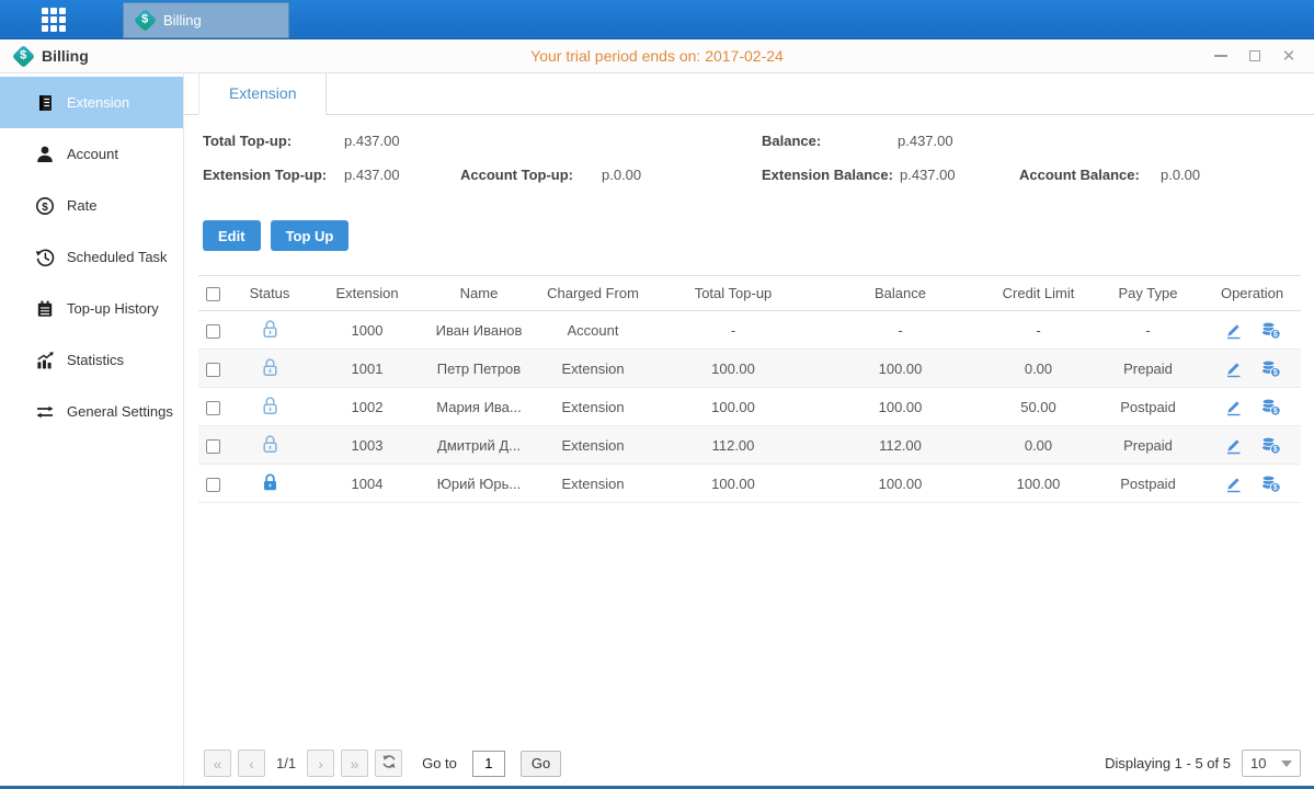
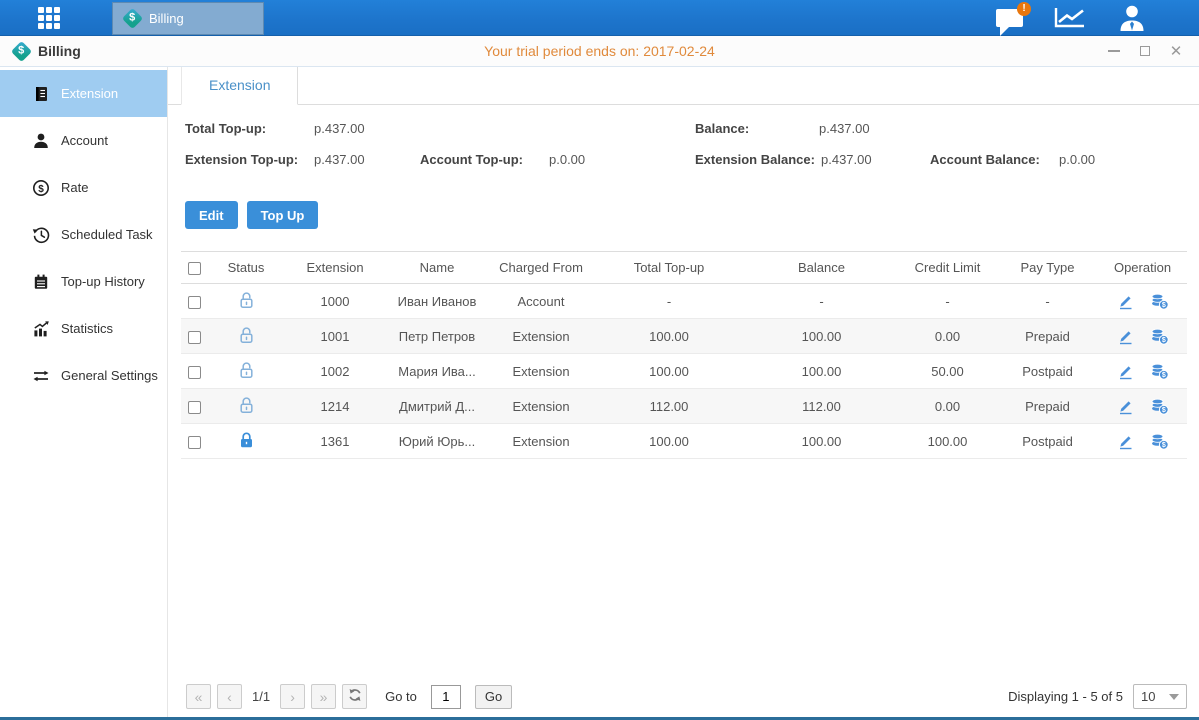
  Billing
+ !
  Billing
  Your trial period ends on: 2017-02-24
  ✕
  Extension
  Account
  $
  Rate
  Scheduled Task
  Top-up History
  Statistics
  General Settings
  Extension
  Total Top-up:
  p.437.00
  Balance:
  p.437.00
  Extension Top-up:
  p.437.00
  Account Top-up:
  p.0.00
  Extension Balance:
  p.437.00
  Account Balance:
  p.0.00
  Edit
  Top Up
  	Status	Extension	Name	Charged From	Total Top-up	Balance	Credit Limit	Pay Type	Operation
  		1000	Иван Иванов	Account	-	-	-	-
  		1001	Петр Петров	Extension	100.00	100.00	0.00	Prepaid
  		1002	Мария Ива...	Extension	100.00	100.00	50.00	Postpaid
- 		1003	Дмитрий Д...	Extension	112.00	112.00	0.00	Prepaid
+ 		1214	Дмитрий Д...	Extension	112.00	112.00	0.00	Prepaid
- 		1004	Юрий Юрь...	Extension	100.00	100.00	100.00	Postpaid
+ 		1361	Юрий Юрь...	Extension	100.00	100.00	100.00	Postpaid
  «
  ‹
  1/1
  ›
  »
  Go to
  1
  Go
  Displaying 1 - 5 of 5
  10
